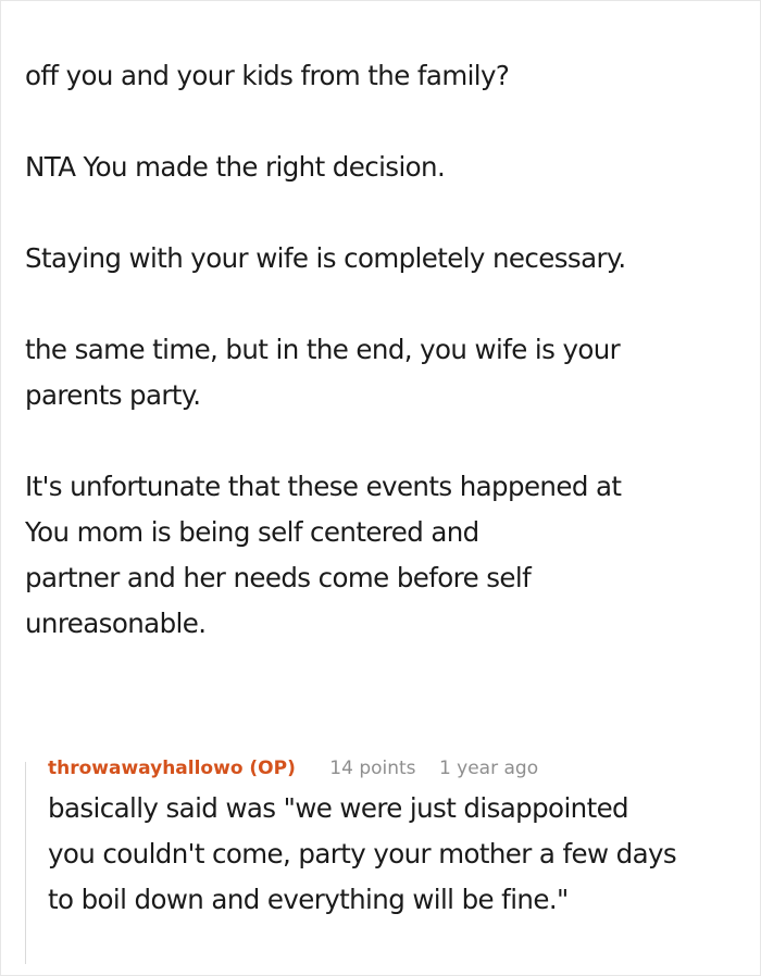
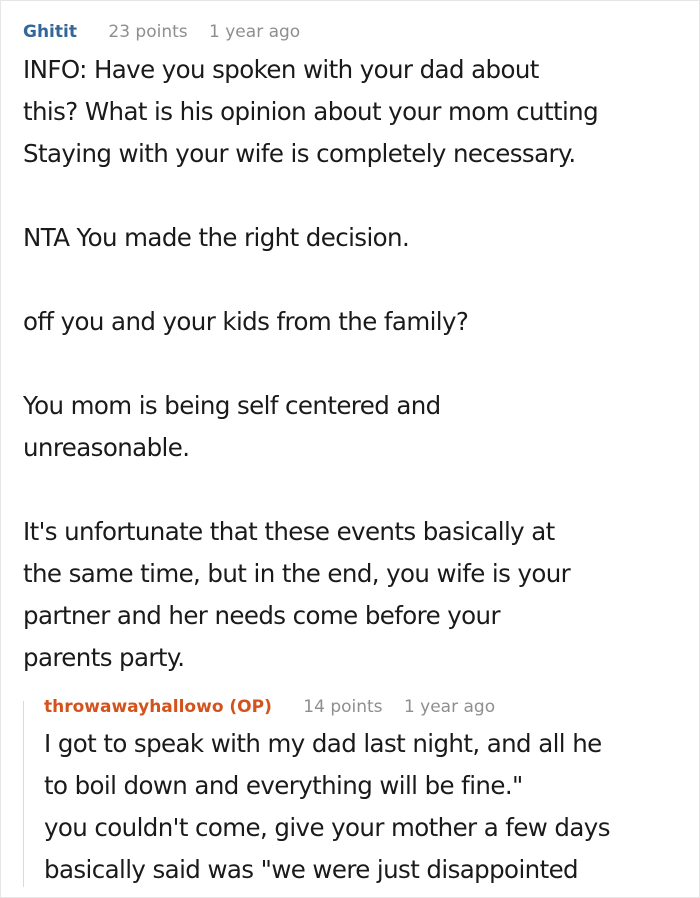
+ Ghitit 23 points 1 year ago
+ INFO: Have you spoken with your dad about
+ this? What is his opinion about your mom cutting
- off you and your kids from the family?
+ Staying with your wife is completely necessary.
  NTA You made the right decision.
- Staying with your wife is completely necessary.
+ off you and your kids from the family?
- the same time, but in the end, you wife is your
+ You mom is being self centered and
- parents party.
+ unreasonable.
- It's unfortunate that these events happened at
+ It's unfortunate that these events basically at
- You mom is being self centered and
+ the same time, but in the end, you wife is your
- partner and her needs come before self
+ partner and her needs come before your
- unreasonable.
+ parents party.
  throwawayhallowo (OP) 14 points 1 year ago
+ I got to speak with my dad last night, and all he
- basically said was "we were just disappointed
+ to boil down and everything will be fine."
- you couldn't come, party your mother a few days
+ you couldn't come, give your mother a few days
- to boil down and everything will be fine."
+ basically said was "we were just disappointed
